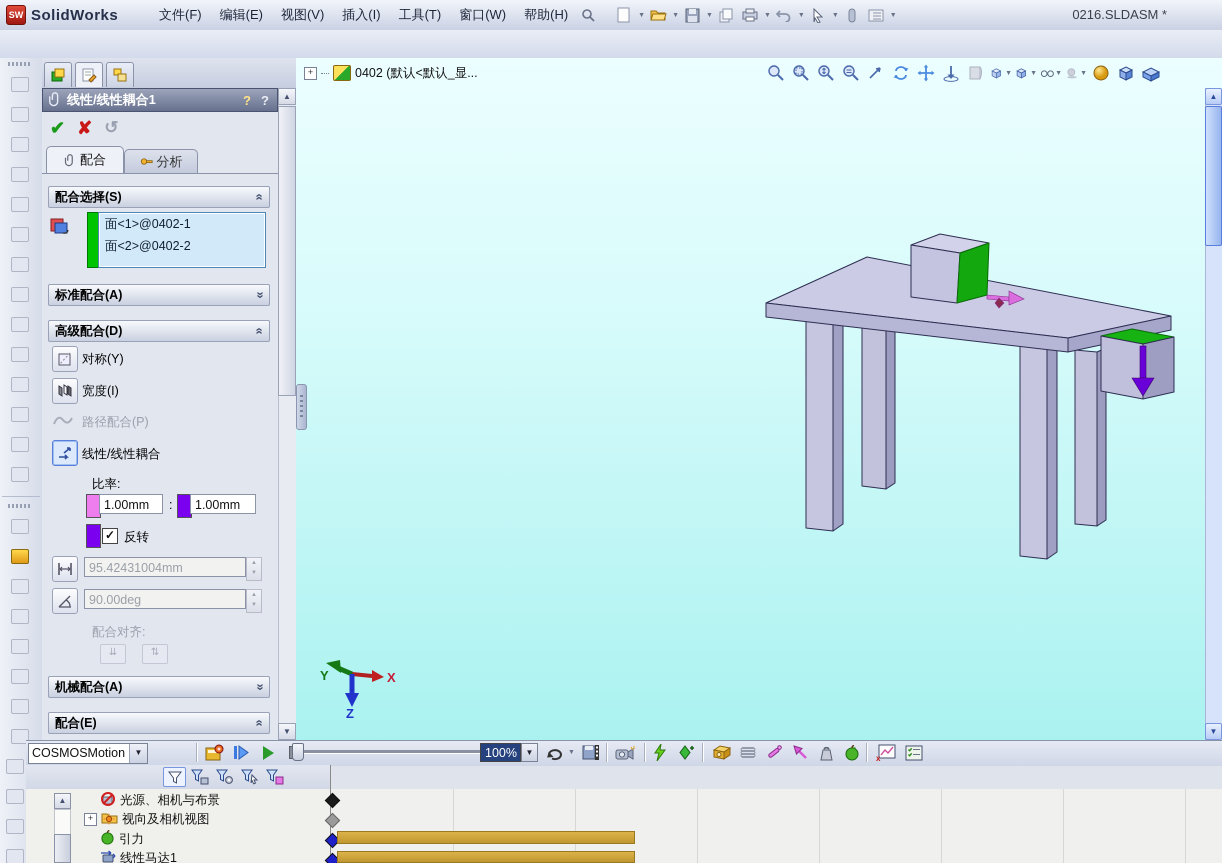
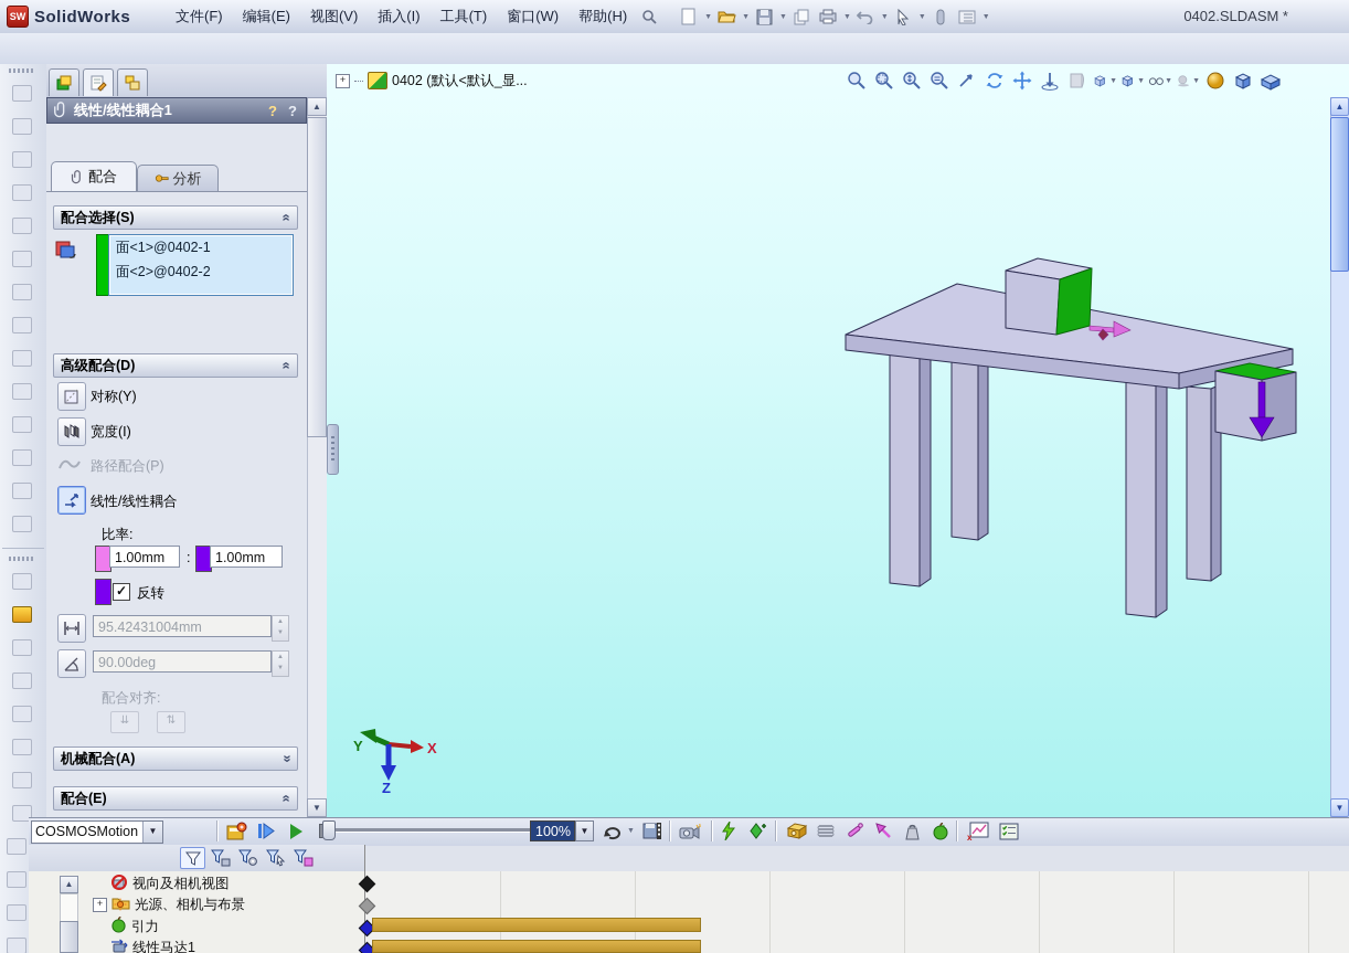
  SW
  SolidWorks
  文件(F)
  编辑(E)
  视图(V)
  插入(I)
  工具(T)
  窗口(W)
  帮助(H)
- 0216.SLDASM *
+ 0402.SLDASM *
  线性/线性耦合1
  ?
  ?
- ✔
- ✘
- ↺
  配合
  分析
  配合选择(S)
  面<1>@0402-1
  面<2>@0402-2
- 标准配合(A)
  高级配合(D)
  对称(Y)
  宽度(I)
  路径配合(P)
  线性/线性耦合
  比率:
  1.00mm
  :
  1.00mm
  ✓
  反转
  95.42431004mm
  90.00deg
  配合对齐:
  ⇊
  ⇅
  机械配合(A)
  配合(E)
  ▲
  ▼
  X
  Y
  Z
  +
  0402 (默认<默认_显...
  ▲
  ▼
  COSMOSMotion
  ▼
  100%
  ▼
  x
  ▲
- 光源、相机与布景
+ 视向及相机视图
  +
- 视向及相机视图
+ 光源、相机与布景
  引力
  线性马达1
